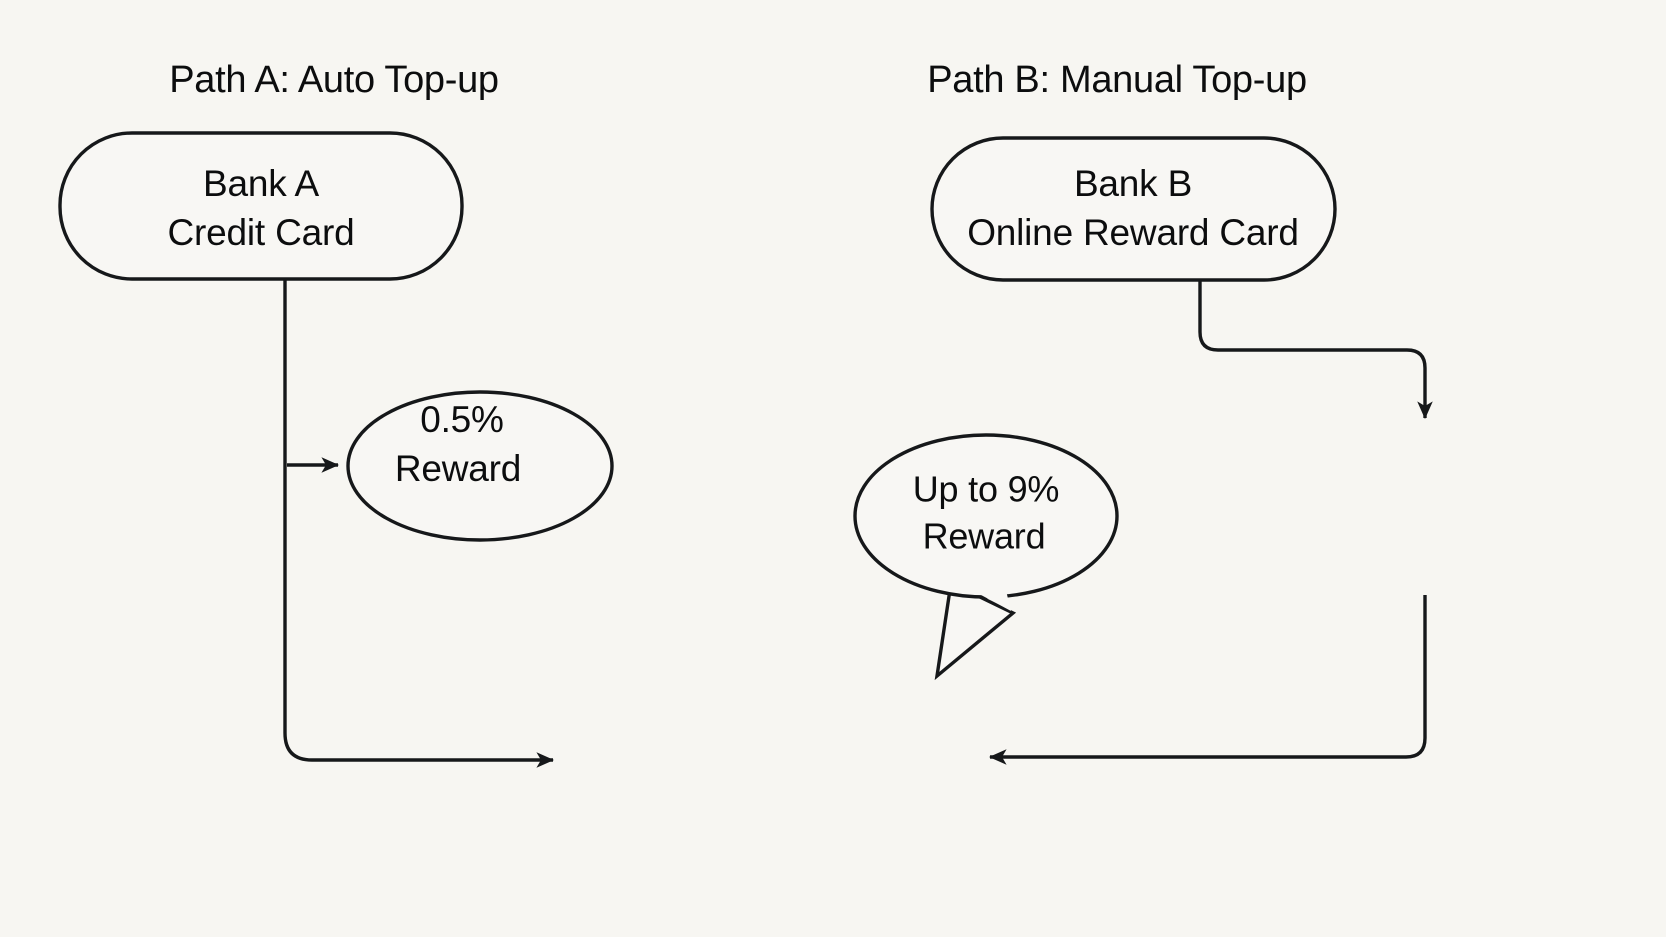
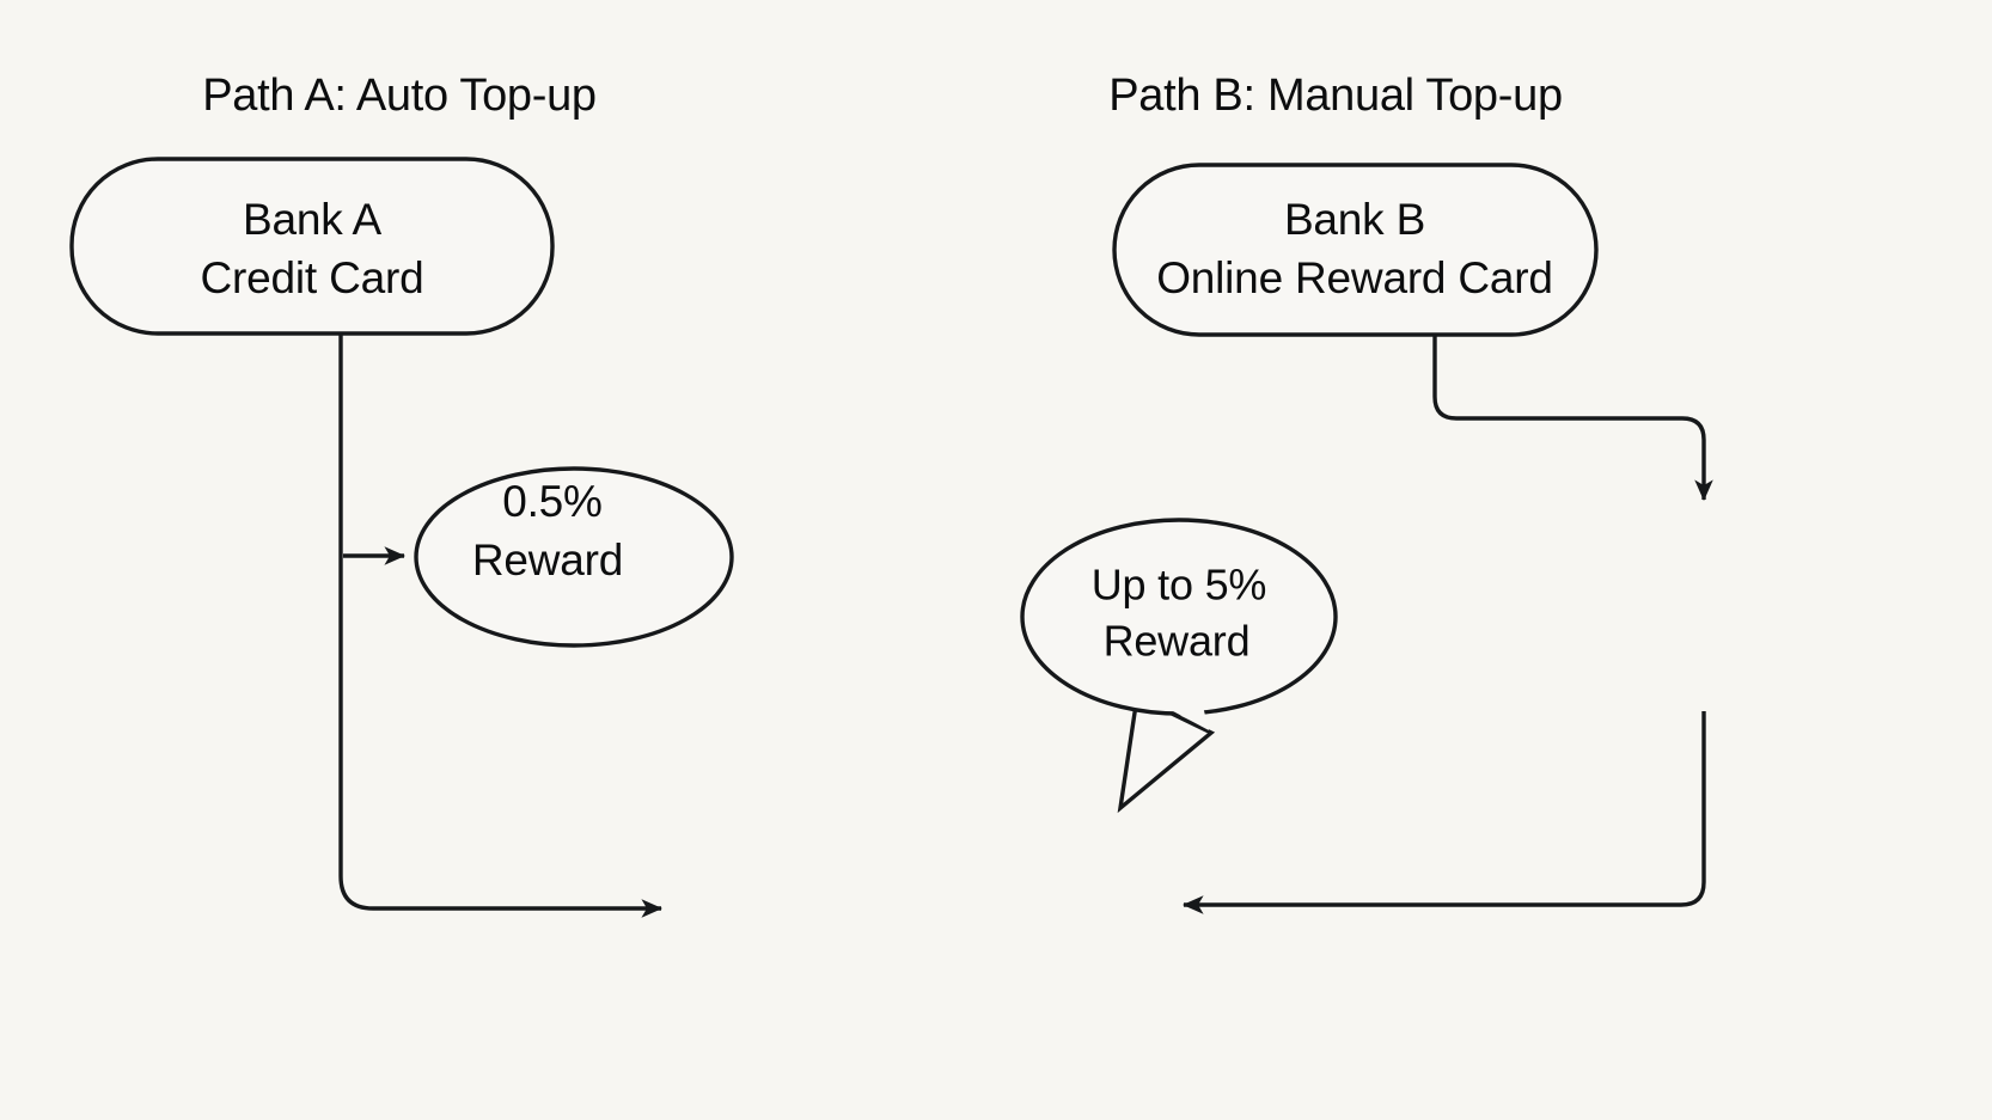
  Path A: Auto Top-up
  Path B: Manual Top-up
  Bank A
  Credit Card
  Bank B
  Online Reward Card
  0.5%
  Reward
- Up to 9%
+ Up to 5%
  Reward
